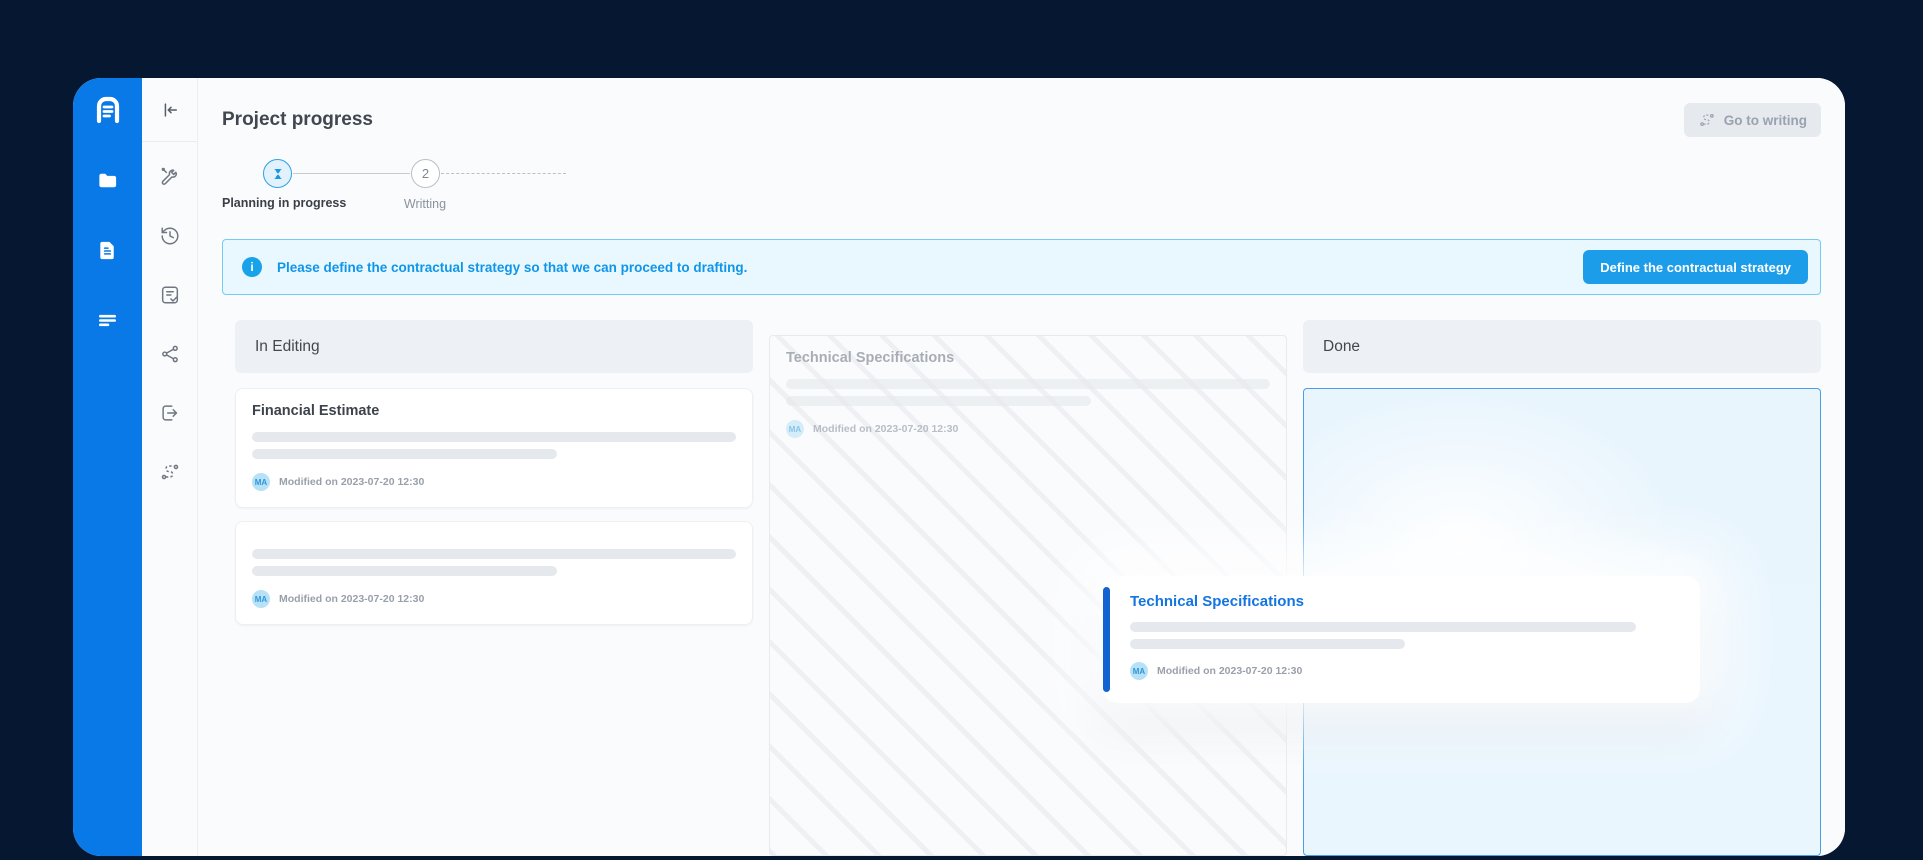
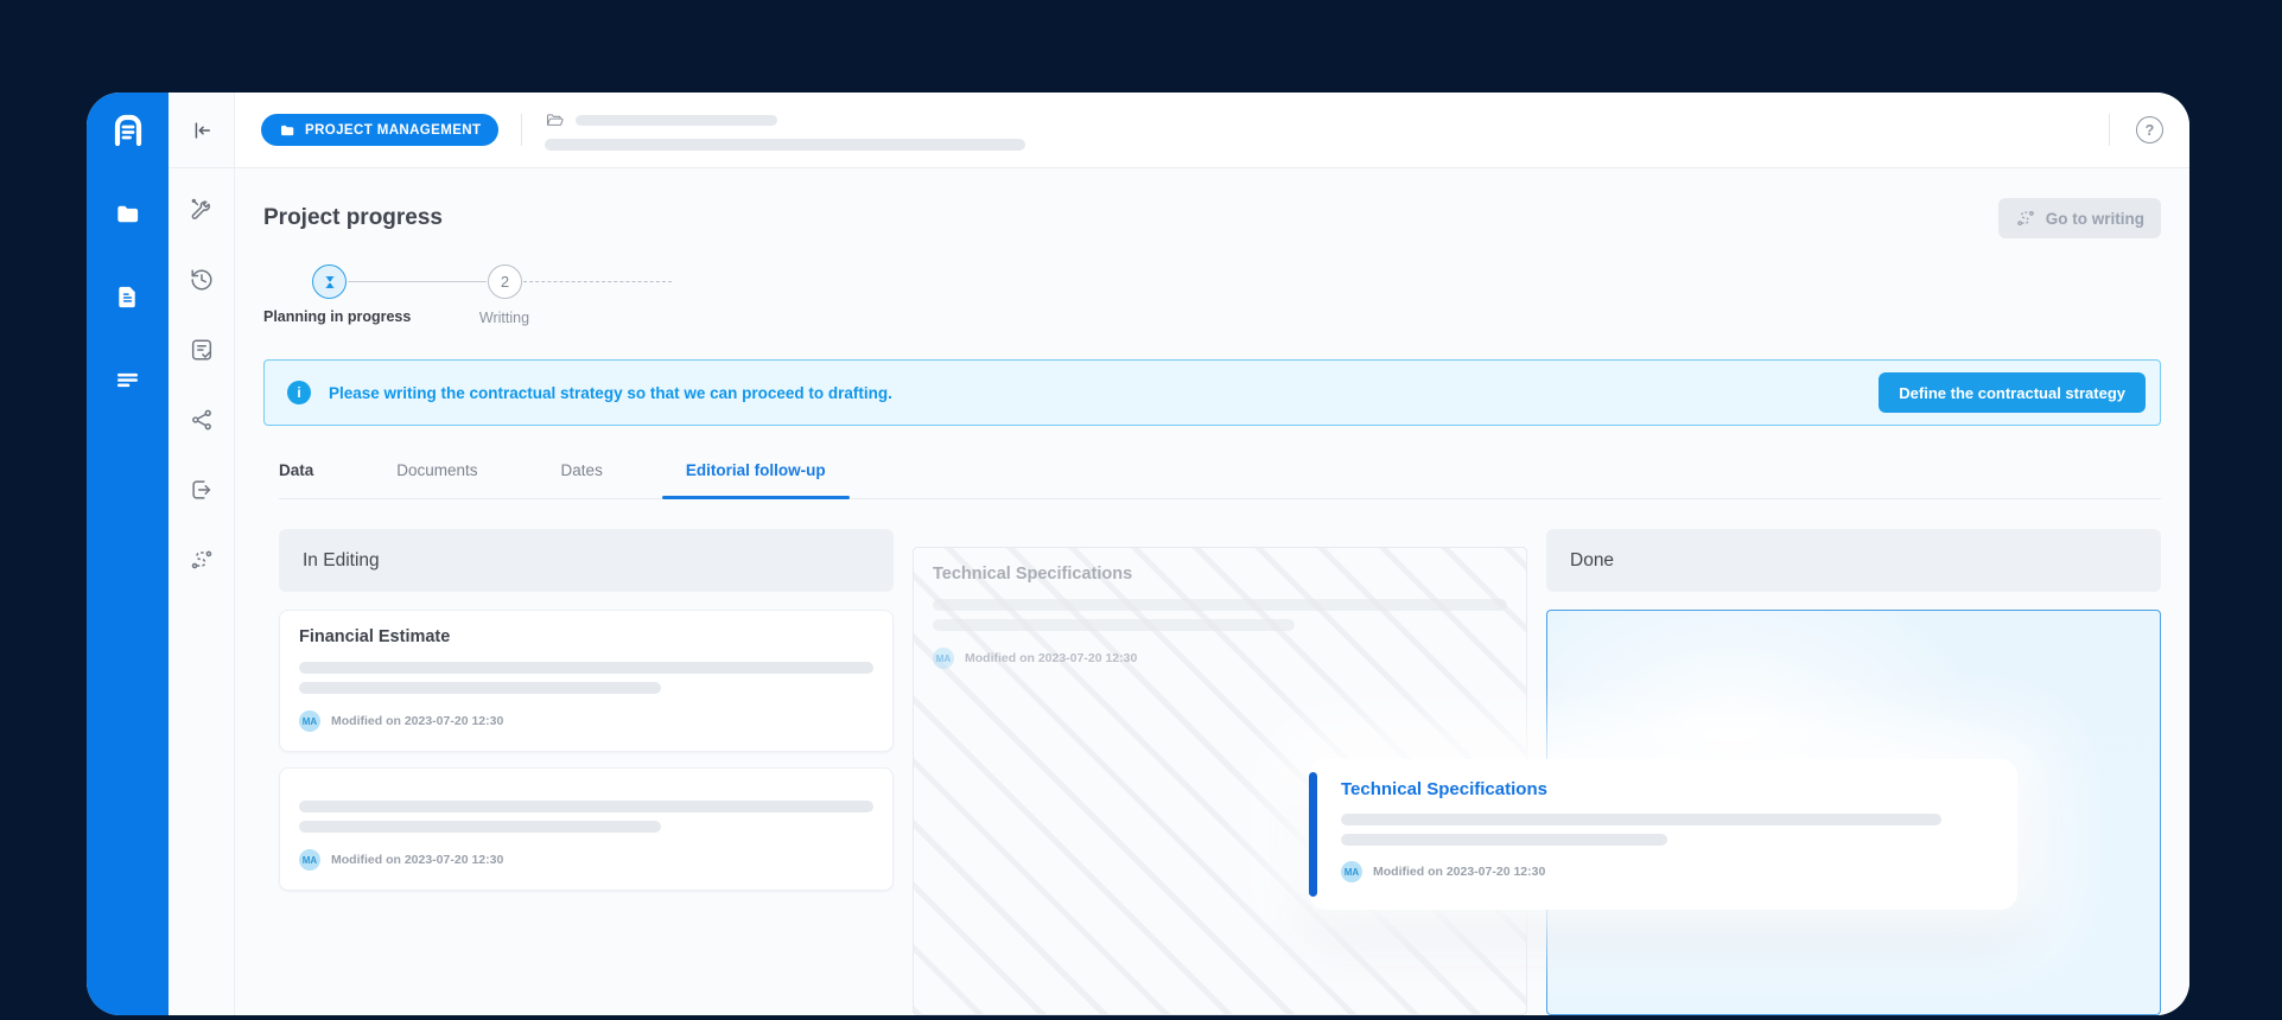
+ PROJECT MANAGEMENT
+ ?
  Project progress
  Go to writing
  2
  Planning in progress
  Writting
  i
- Please define the contractual strategy so that we can proceed to drafting.
+ Please writing the contractual strategy so that we can proceed to drafting.
  Define the contractual strategy
+ Data
+ Documents
+ Dates
+ Editorial follow-up
  In Editing
  Financial Estimate
  MA
  Modified on 2023-07-20 12:30
  MA
  Modified on 2023-07-20 12:30
  Technical Specifications
  MA
  Modified on 2023-07-20 12:30
  Done
  Technical Specifications
  MA
  Modified on 2023-07-20 12:30
